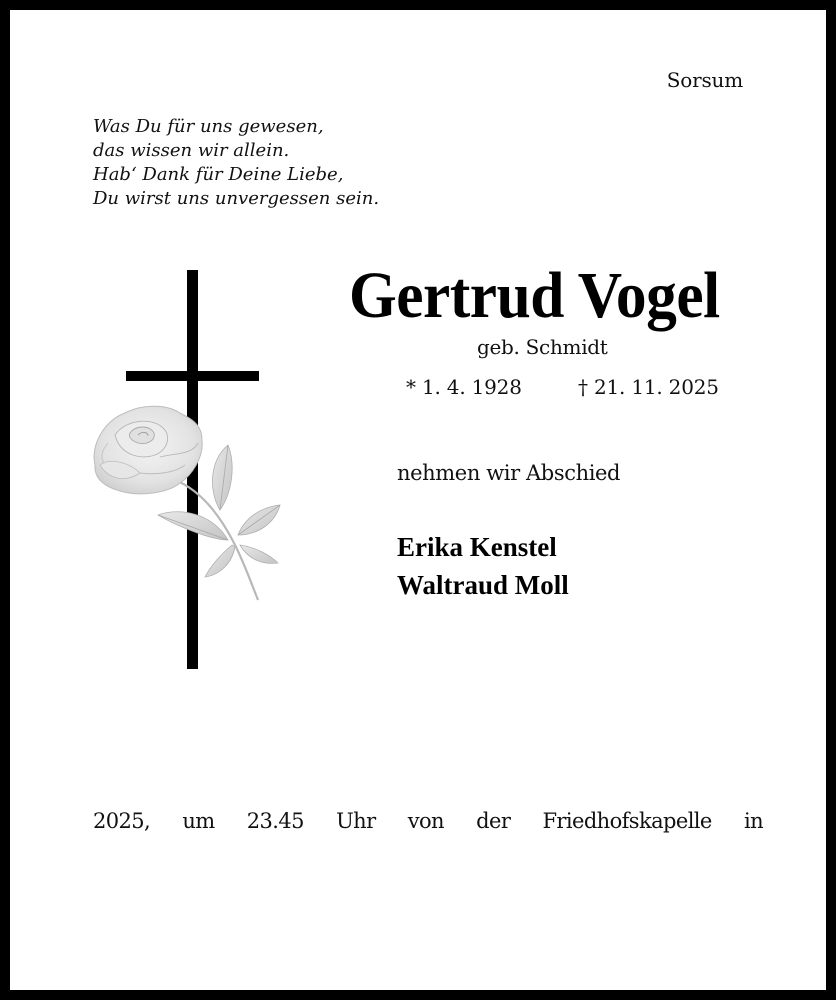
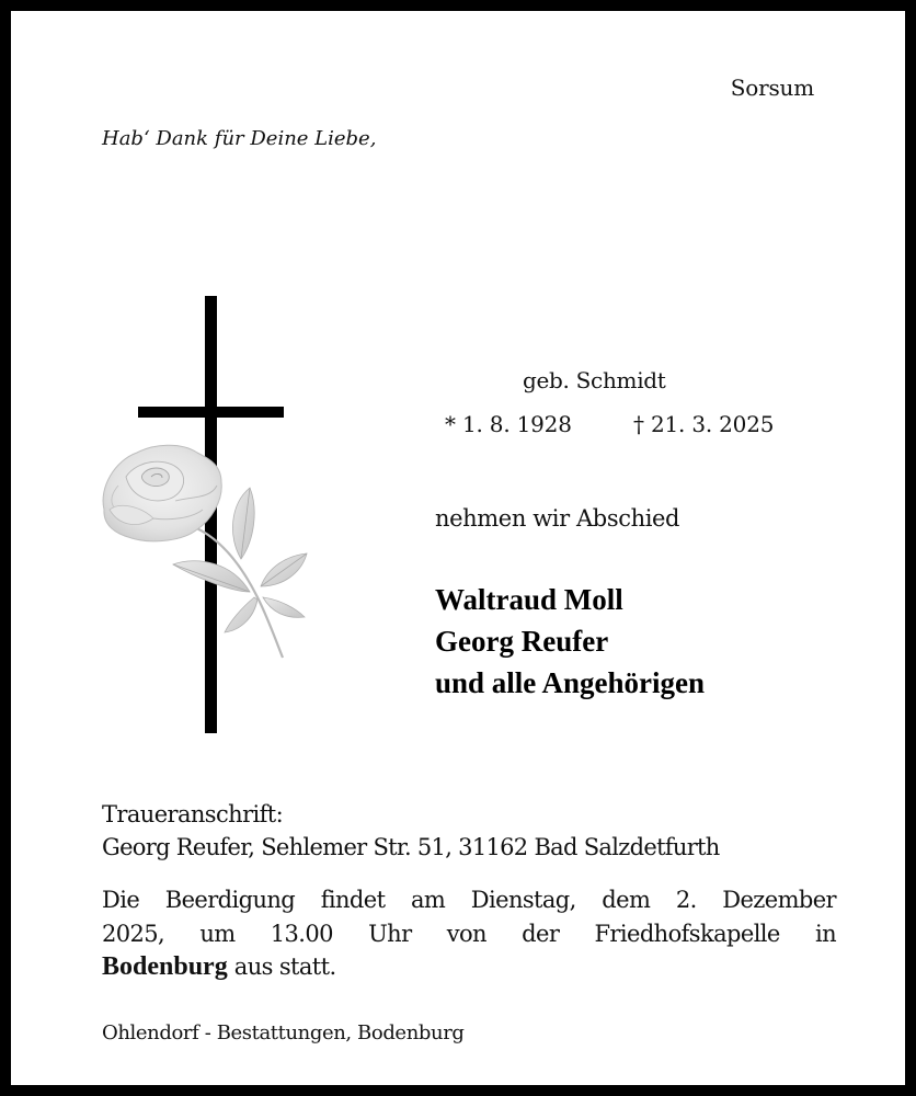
  Sorsum
- Was Du für uns gewesen,
- das wissen wir allein.
  Hab‘ Dank für Deine Liebe,
- Du wirst uns unvergessen sein.
- Gertrud Vogel
  geb. Schmidt
- * 1. 4. 1928
+ * 1. 8. 1928
- † 21. 11. 2025
+ † 21. 3. 2025
  nehmen wir Abschied
- Erika Kenstel
  Waltraud Moll
+ Georg Reufer
+ und alle Angehörigen
+ Traueranschrift:
+ Georg Reufer, Sehlemer Str. 51, 31162 Bad Salzdetfurth
+ Die Beerdigung findet am Dienstag, dem 2. Dezember
- 2025, um 23.45 Uhr von der Friedhofskapelle in
+ 2025, um 13.00 Uhr von der Friedhofskapelle in
+ Bodenburg aus statt.
+ Ohlendorf - Bestattungen, Bodenburg
